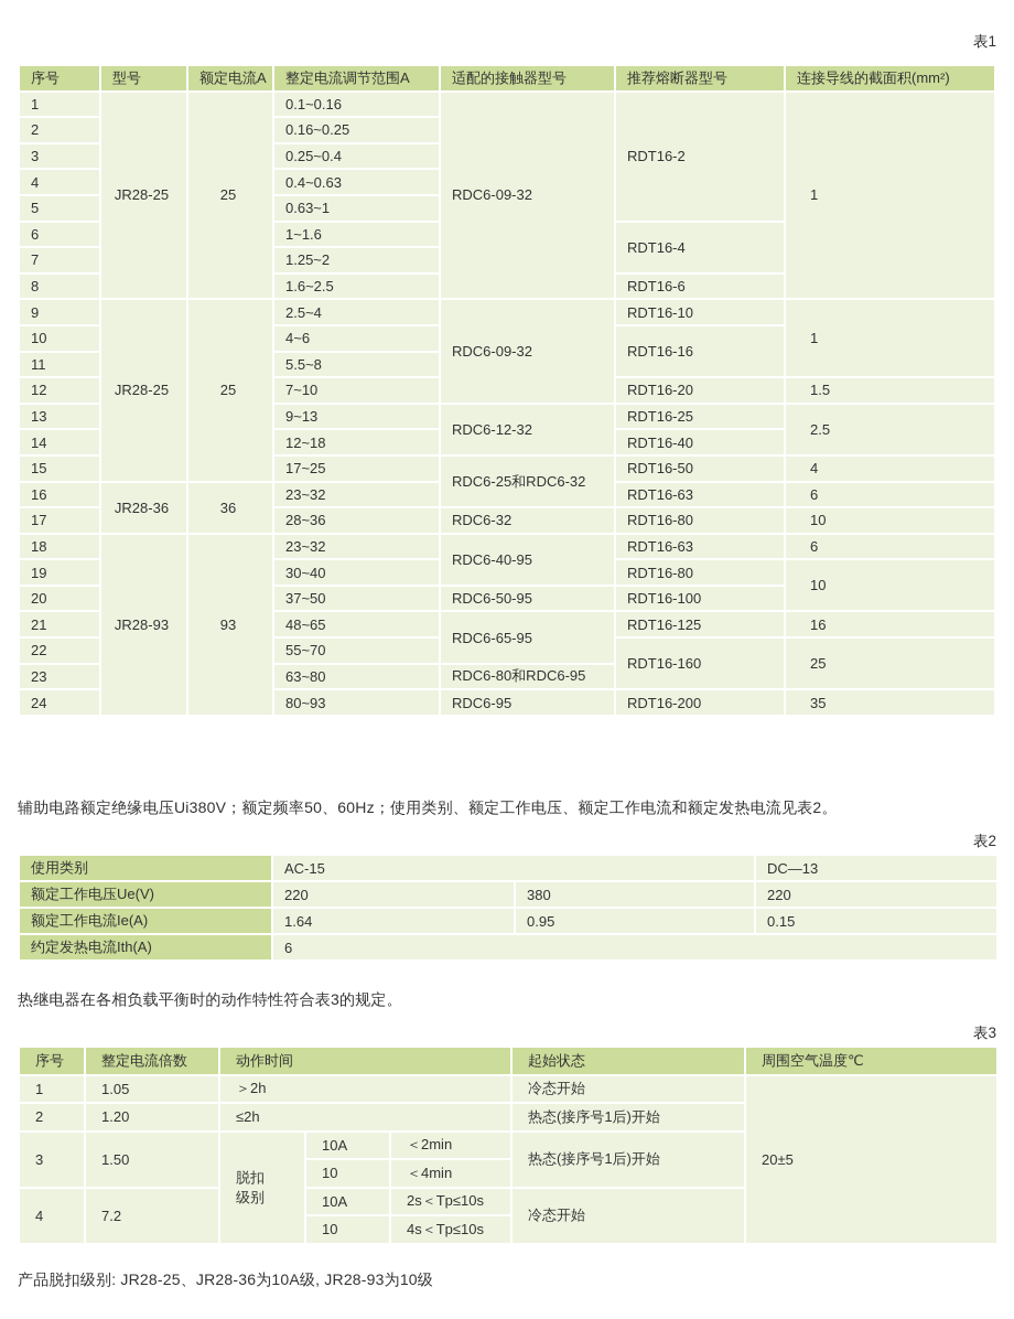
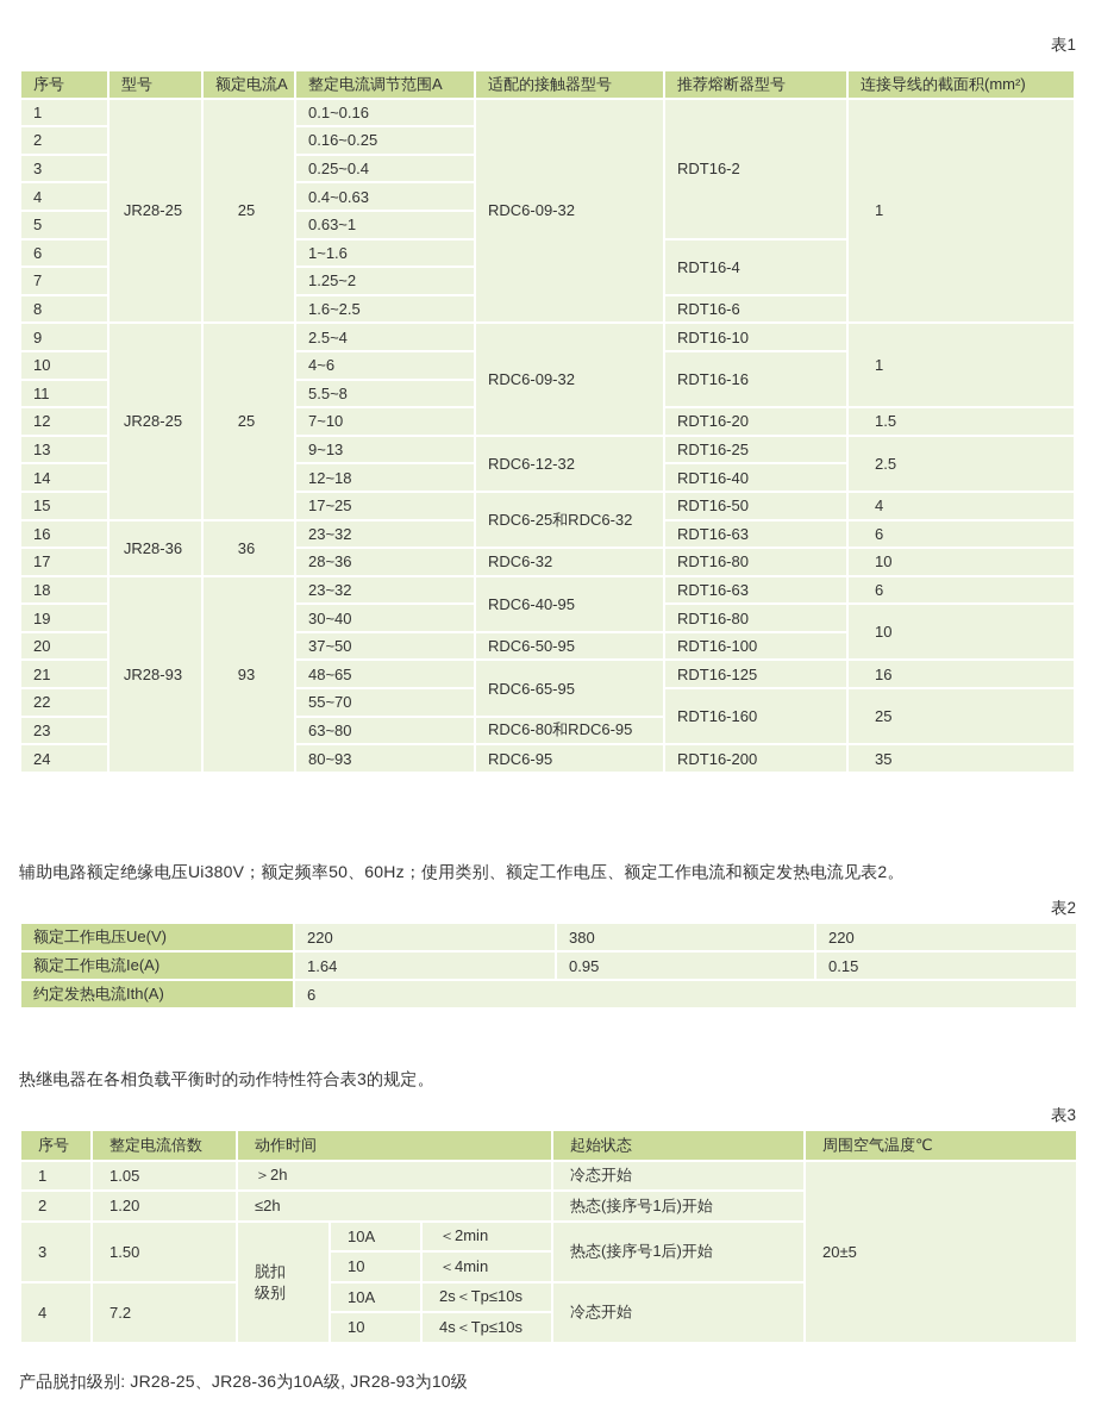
  表1
  序号	型号	额定电流A	整定电流调节范围A	适配的接触器型号	推荐熔断器型号	连接导线的截面积(mm²)
  1	JR28-25	25	0.1~0.16	RDC6-09-32	RDT16-2	1
  2	0.16~0.25
  3	0.25~0.4
  4	0.4~0.63
  5	0.63~1
  6	1~1.6	RDT16-4
  7	1.25~2
  8	1.6~2.5	RDT16-6
  9	JR28-25	25	2.5~4	RDC6-09-32	RDT16-10	1
  10	4~6	RDT16-16
  11	5.5~8
  12	7~10	RDT16-20	1.5
  13	9~13	RDC6-12-32	RDT16-25	2.5
  14	12~18	RDT16-40
  15	17~25	RDC6-25和RDC6-32	RDT16-50	4
  16	JR28-36	36	23~32	RDT16-63	6
  17	28~36	RDC6-32	RDT16-80	10
  18	JR28-93	93	23~32	RDC6-40-95	RDT16-63	6
  19	30~40	RDT16-80	10
  20	37~50	RDC6-50-95	RDT16-100
  21	48~65	RDC6-65-95	RDT16-125	16
  22	55~70	RDT16-160	25
  23	63~80	RDC6-80和RDC6-95
  24	80~93	RDC6-95	RDT16-200	35
  辅助电路额定绝缘电压Ui380V；额定频率50、60Hz；使用类别、额定工作电压、额定工作电流和额定发热电流见表2。
  表2
- 使用类别	AC-15	DC—13
  额定工作电压Ue(V)	220	380	220
  额定工作电流Ie(A)	1.64	0.95	0.15
  约定发热电流Ith(A)	6
  热继电器在各相负载平衡时的动作特性符合表3的规定。
  表3
  序号	整定电流倍数	动作时间	起始状态	周围空气温度℃
  1	1.05	＞2h	冷态开始	20±5
  2	1.20	≤2h	热态(接序号1后)开始
  3	1.50	脱扣 级别	10A	＜2min	热态(接序号1后)开始
  10	＜4min
  4	7.2	10A	2s＜Tp≤10s	冷态开始
  10	4s＜Tp≤10s
  产品脱扣级别: JR28-25、JR28-36为10A级, JR28-93为10级
